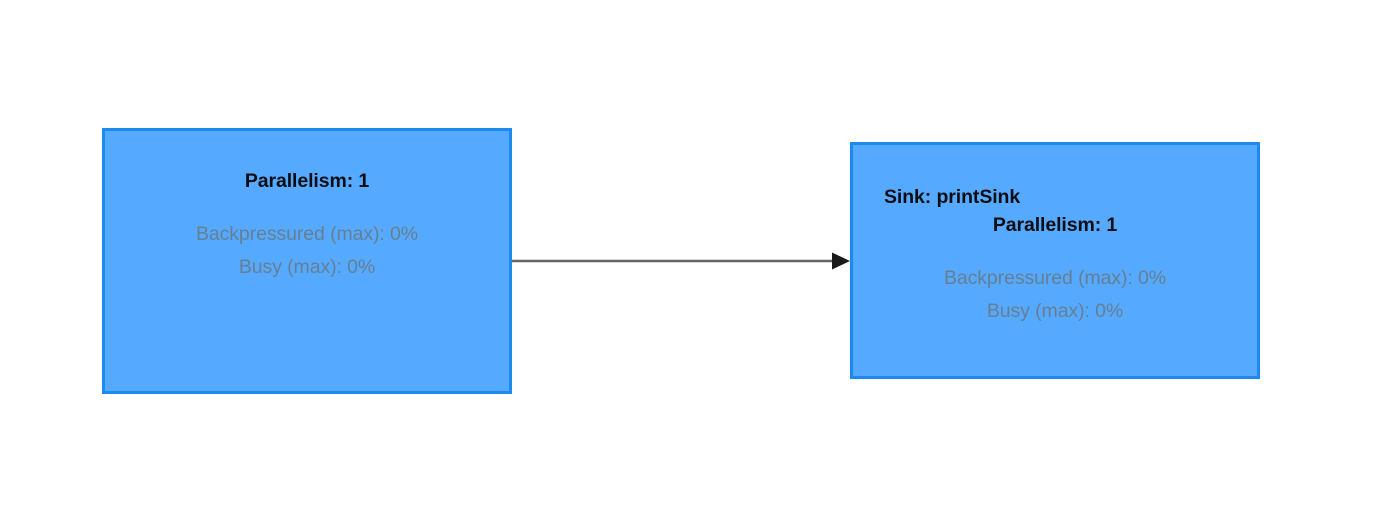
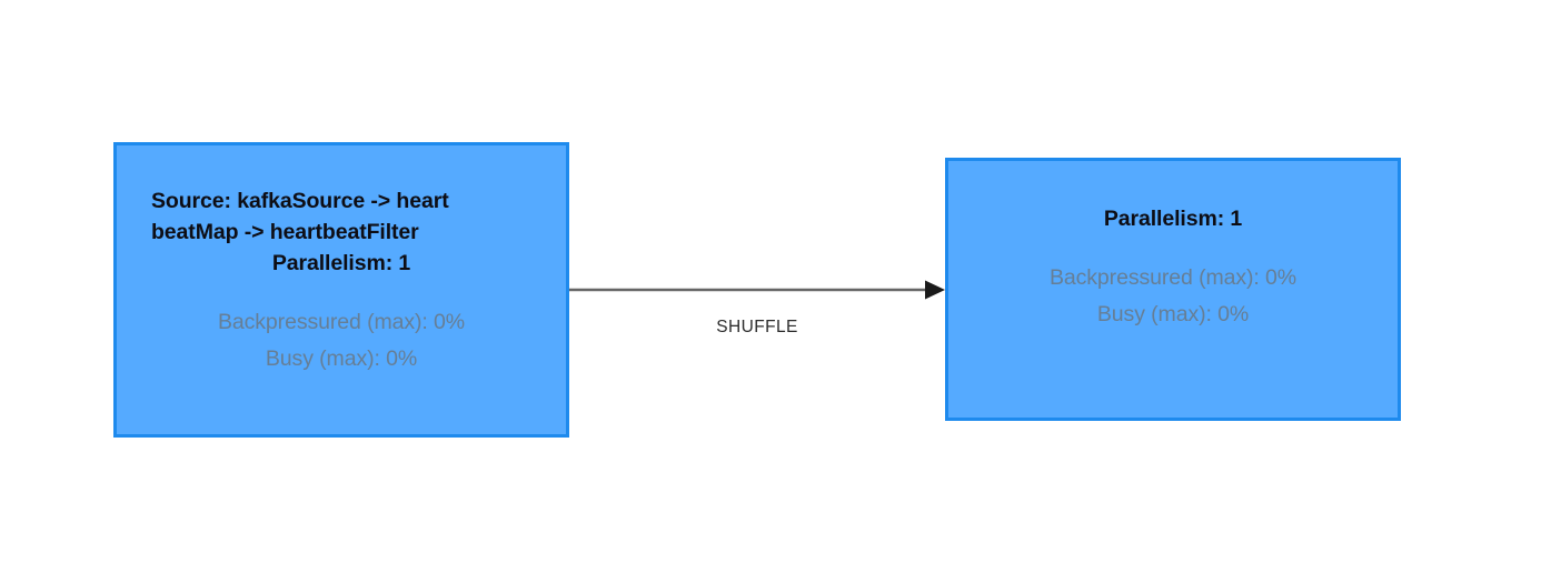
+ SHUFFLE
+ Source: kafkaSource -> heart
+ beatMap -> heartbeatFilter
  Parallelism: 1
  Backpressured (max): 0%
  Busy (max): 0%
- Sink: printSink
  Parallelism: 1
  Backpressured (max): 0%
  Busy (max): 0%
